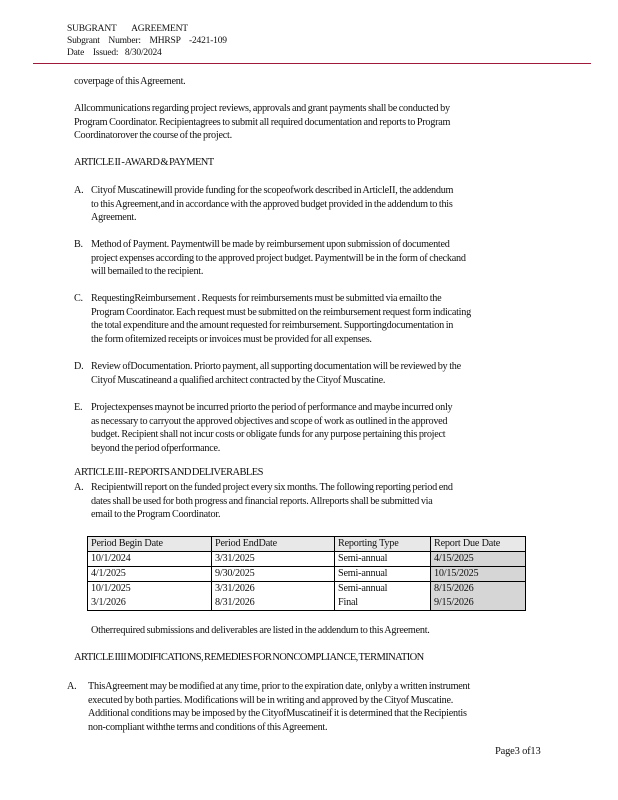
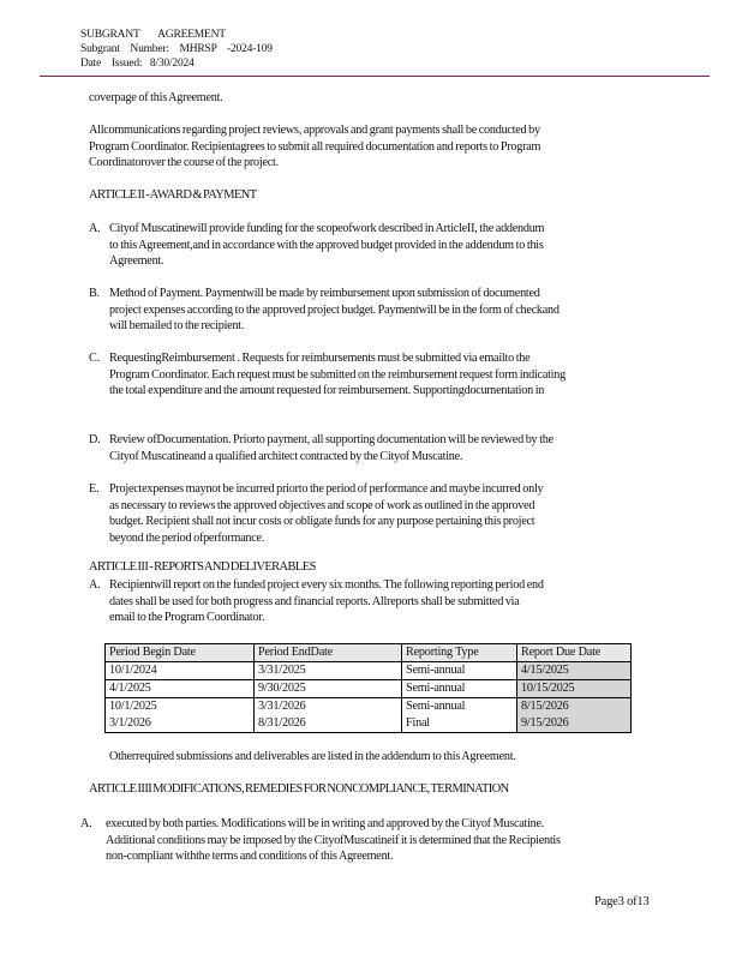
  SUBGRANT AGREEMENT
- Subgrant Number: MHRSP -2421-109
+ Subgrant Number: MHRSP -2024-109
  Date Issued: 8/30/2024
  coverpage of this Agreement.
  Allcommunications regarding project reviews, approvals and grant payments shall be conducted by
  Program Coordinator. Recipientagrees to submit all required documentation and reports to Program
  Coordinatorover the course of the project.
  ARTICLE II - AWARD & PAYMENT
  A.
  Cityof Muscatinewill provide funding for the scopeofwork described in ArticleII, the addendum
  to this Agreement,and in accordance with the approved budget provided in the addendum to this
  Agreement.
  B.
  Method of Payment. Paymentwill be made by reimbursement upon submission of documented
  project expenses according to the approved project budget. Paymentwill be in the form of checkand
  will bemailed to the recipient.
  C.
  RequestingReimbursement . Requests for reimbursements must be submitted via emailto the
  Program Coordinator. Each request must be submitted on the reimbursement request form indicating
  the total expenditure and the amount requested for reimbursement. Supportingdocumentation in
- the form ofitemized receipts or invoices must be provided for all expenses.
  D.
  Review ofDocumentation. Priorto payment, all supporting documentation will be reviewed by the
  Cityof Muscatineand a qualified architect contracted by the Cityof Muscatine.
  E.
  Projectexpenses maynot be incurred priorto the period of performance and maybe incurred only
- as necessary to carryout the approved objectives and scope of work as outlined in the approved
+ as necessary to reviews the approved objectives and scope of work as outlined in the approved
  budget. Recipient shall not incur costs or obligate funds for any purpose pertaining this project
  beyond the period ofperformance.
  ARTICLE III - REPORTS AND DELIVERABLES
  A.
  Recipientwill report on the funded project every six months. The following reporting period end
  dates shall be used for both progress and financial reports. Allreports shall be submitted via
  email to the Program Coordinator.
  Period Begin Date	Period EndDate	Reporting Type	Report Due Date
  10/1/2024	3/31/2025	Semi-annual	4/15/2025
  4/1/2025	9/30/2025	Semi-annual	10/15/2025
  10/1/2025	3/31/2026	Semi-annual	8/15/2026
  3/1/2026	8/31/2026	Final	9/15/2026
  Otherrequired submissions and deliverables are listed in the addendum to this Agreement.
  ARTICLE IIII MODIFICATIONS, REMEDIES FOR NONCOMPLIANCE, TERMINATION
  A.
- ThisAgreement may be modified at any time, prior to the expiration date, onlyby a written instrument
  executed by both parties. Modifications will be in writing and approved by the Cityof Muscatine.
  Additional conditions may be imposed by the CityofMuscatineif it is determined that the Recipientis
  non-compliant withthe terms and conditions of this Agreement.
  Page3 of13
